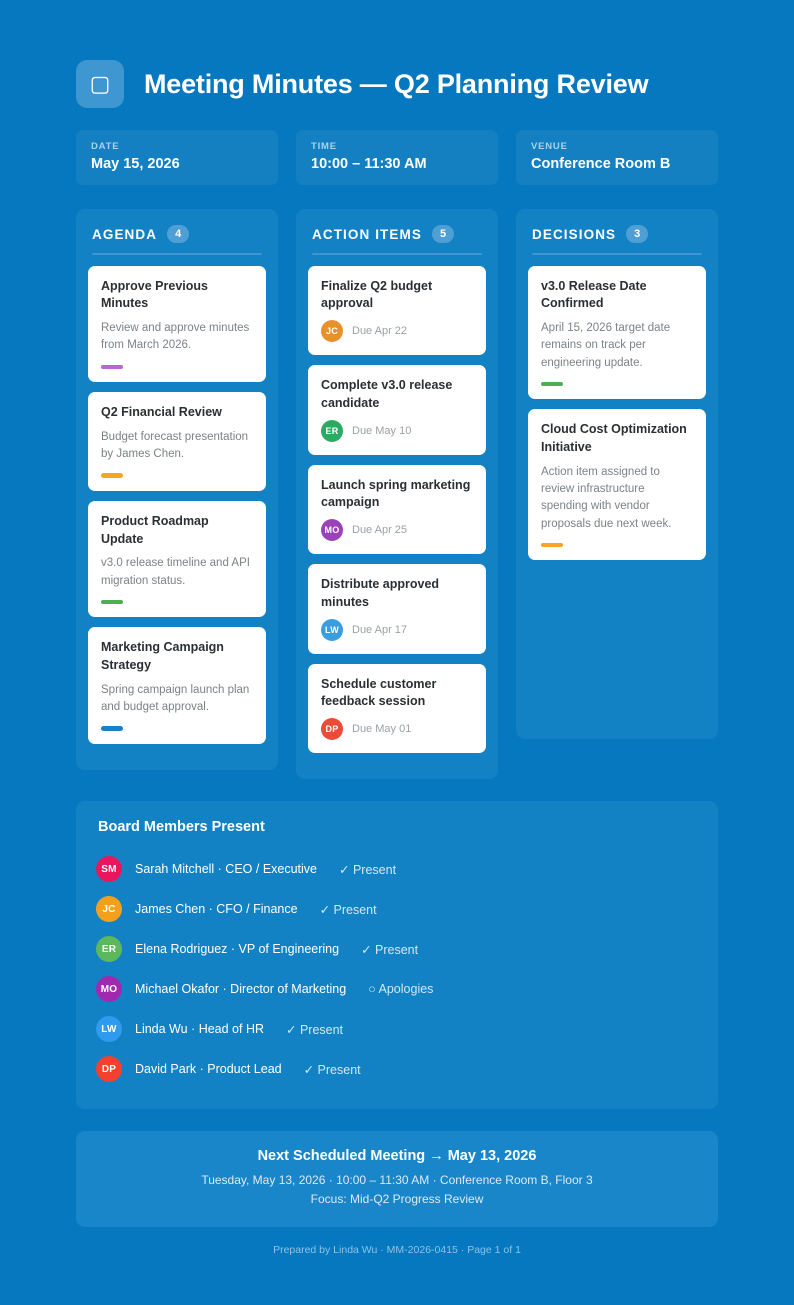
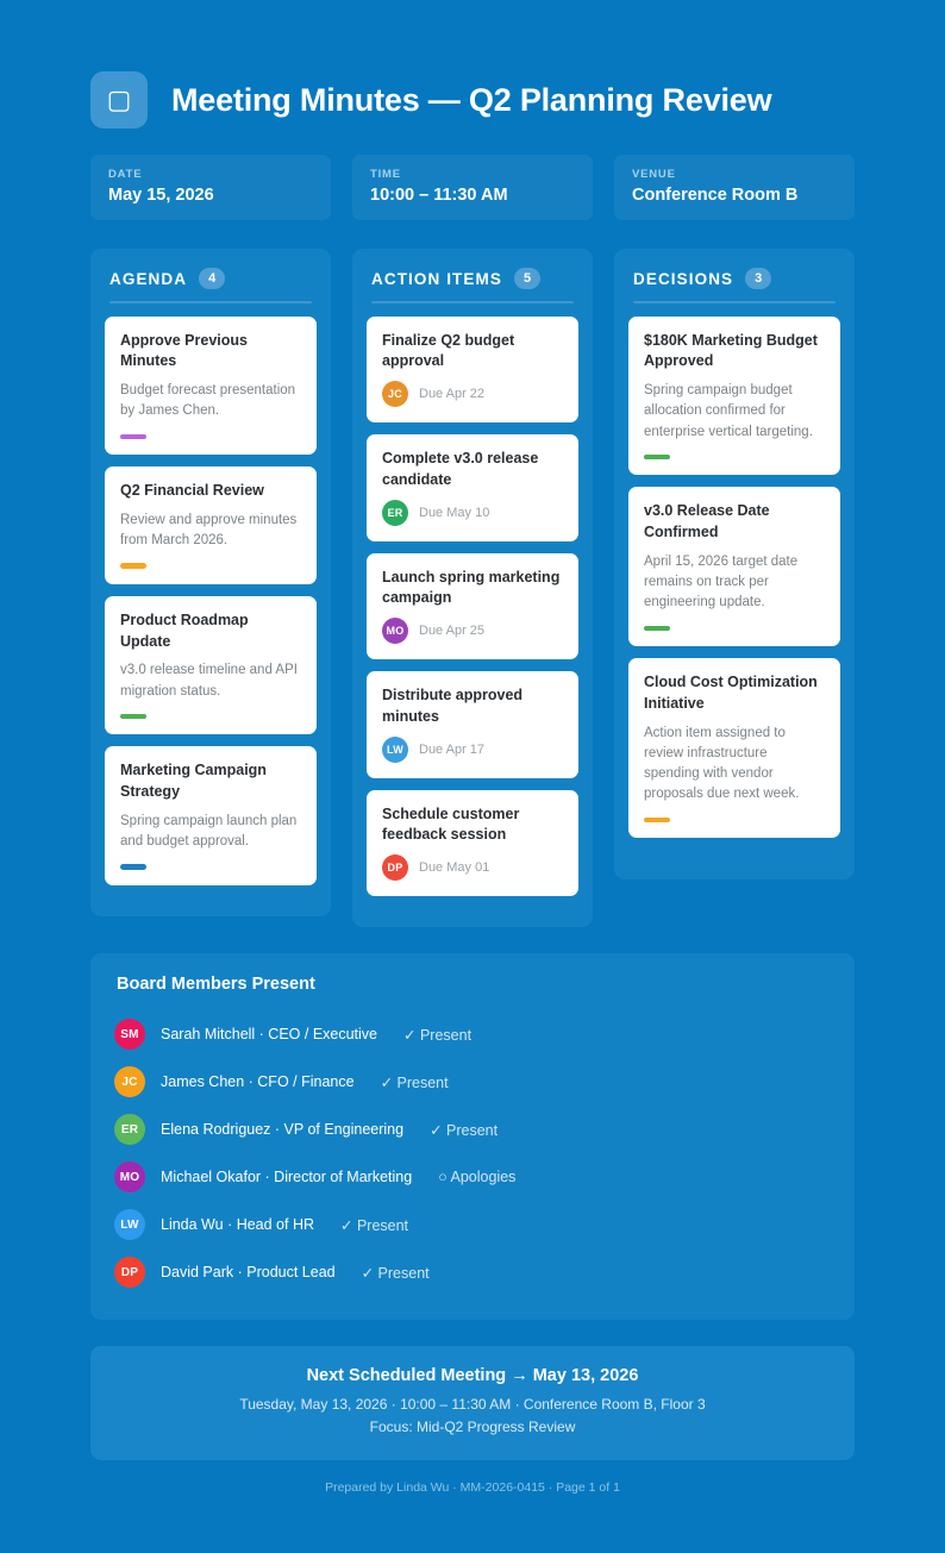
  ▢
  Meeting Minutes — Q2 Planning Review
  DATE
  May 15, 2026
  TIME
  10:00 – 11:30 AM
  VENUE
  Conference Room B
  AGENDA
  4
  Approve Previous Minutes
- Review and approve minutes from March 2026.
+ Budget forecast presentation by James Chen.
  Q2 Financial Review
- Budget forecast presentation by James Chen.
+ Review and approve minutes from March 2026.
  Product Roadmap Update
  v3.0 release timeline and API migration status.
  Marketing Campaign Strategy
  Spring campaign launch plan and budget approval.
  ACTION ITEMS
  5
  Finalize Q2 budget approval
  JC
  Due Apr 22
  Complete v3.0 release candidate
  ER
  Due May 10
  Launch spring marketing campaign
  MO
  Due Apr 25
  Distribute approved minutes
  LW
  Due Apr 17
  Schedule customer feedback session
  DP
  Due May 01
  DECISIONS
  3
+ $180K Marketing Budget Approved
+ Spring campaign budget allocation confirmed for enterprise vertical targeting.
  v3.0 Release Date Confirmed
  April 15, 2026 target date remains on track per engineering update.
  Cloud Cost Optimization Initiative
  Action item assigned to review infrastructure spending with vendor proposals due next week.
  Board Members Present
  SM
  Sarah Mitchell · CEO / Executive
  ✓ Present
  JC
  James Chen · CFO / Finance
  ✓ Present
  ER
  Elena Rodriguez · VP of Engineering
  ✓ Present
  MO
  Michael Okafor · Director of Marketing
  ○ Apologies
  LW
  Linda Wu · Head of HR
  ✓ Present
  DP
  David Park · Product Lead
  ✓ Present
  Next Scheduled Meeting → May 13, 2026
  Tuesday, May 13, 2026 · 10:00 – 11:30 AM · Conference Room B, Floor 3
  Focus: Mid-Q2 Progress Review
  Prepared by Linda Wu · MM-2026-0415 · Page 1 of 1
